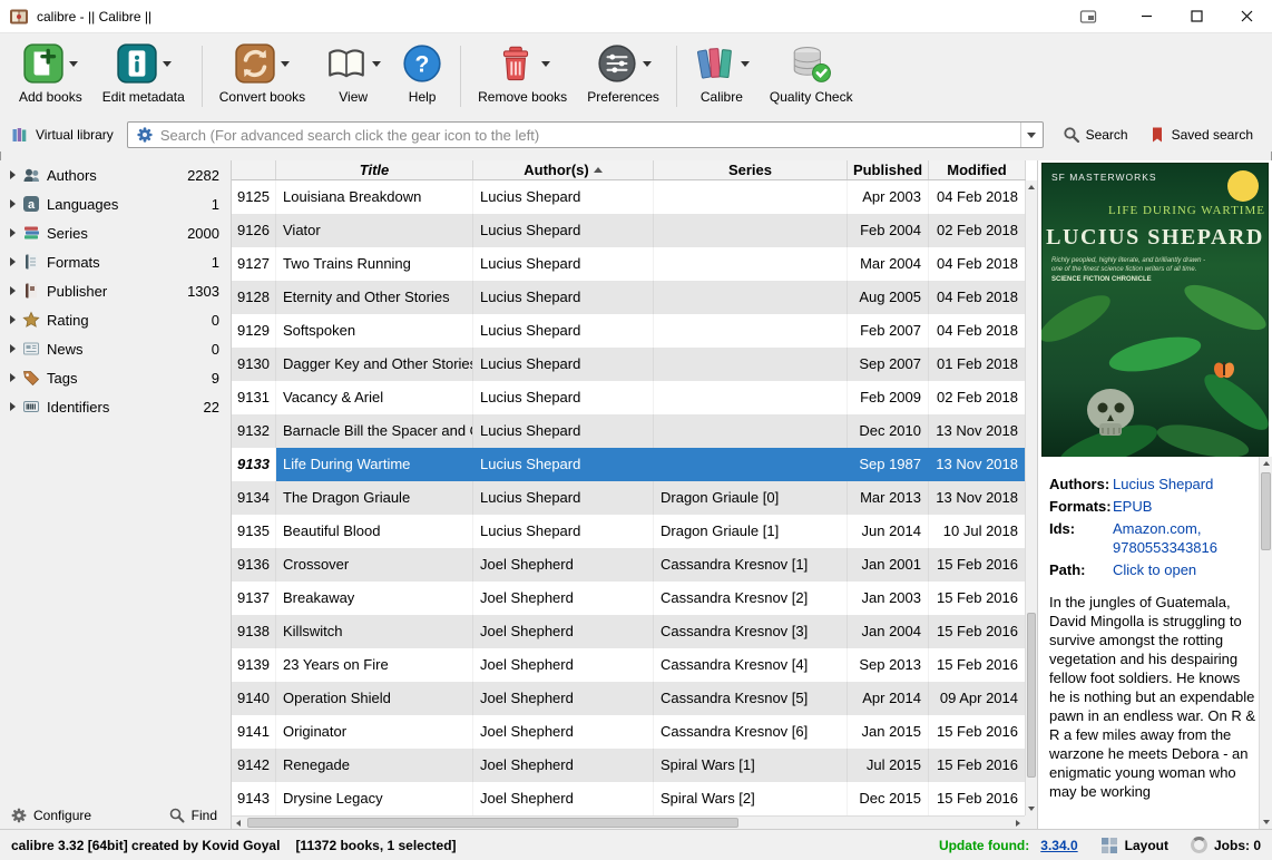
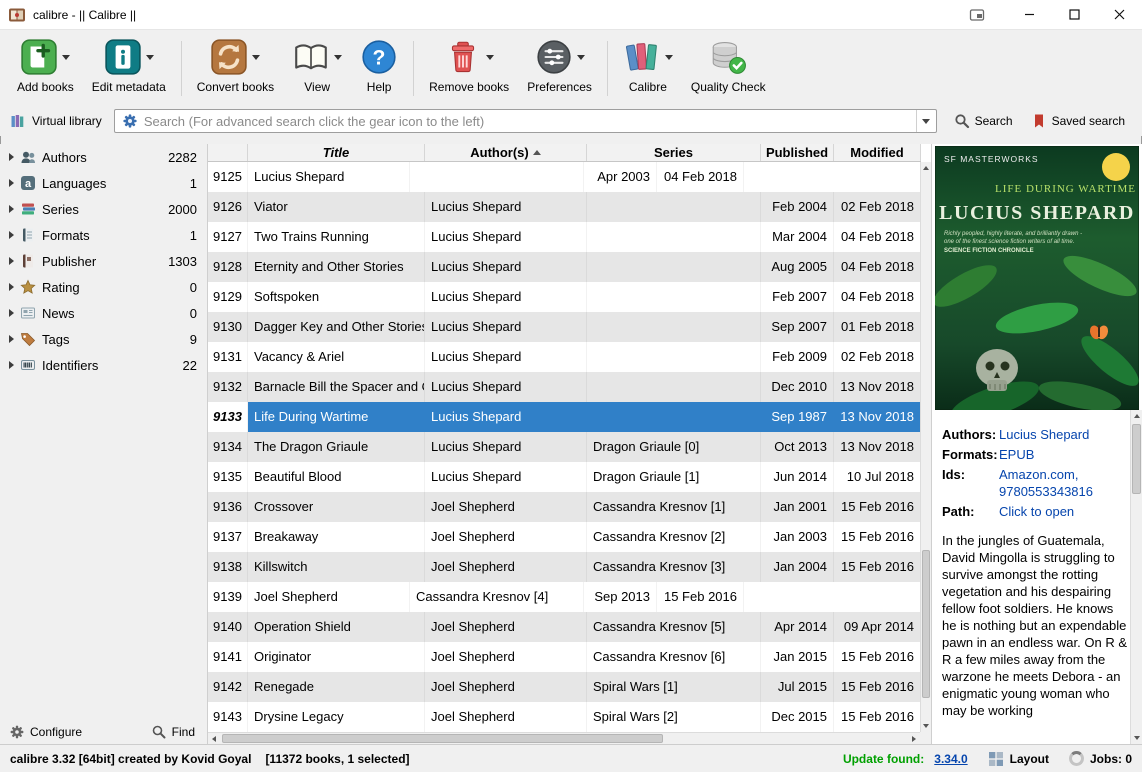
  calibre - || Calibre ||
  Add books
  Edit metadata
  Convert books
  View
  ?
  Help
  Remove books
  Preferences
  Calibre
  Quality Check
  Virtual library
  Search (For advanced search click the gear icon to the left)
  Search
  Saved search
  Authors
  2282
  a
  Languages
  1
  Series
  2000
  Formats
  1
  Publisher
  1303
  Rating
  0
  News
  0
  Tags
  9
  Identifiers
  22
  Configure
  Find
  Title
  Author(s)
  Series
  Published
  Modified
  9125
- Louisiana Breakdown
  Lucius Shepard
  Apr 2003
  04 Feb 2018
  9126
  Viator
  Lucius Shepard
  Feb 2004
  02 Feb 2018
  9127
  Two Trains Running
  Lucius Shepard
  Mar 2004
  04 Feb 2018
  9128
  Eternity and Other Stories
  Lucius Shepard
  Aug 2005
  04 Feb 2018
  9129
  Softspoken
  Lucius Shepard
  Feb 2007
  04 Feb 2018
  9130
  Dagger Key and Other Stories
  Lucius Shepard
  Sep 2007
  01 Feb 2018
  9131
  Vacancy & Ariel
  Lucius Shepard
  Feb 2009
  02 Feb 2018
  9132
  Barnacle Bill the Spacer and
  Lucius Shepard
  Dec 2010
  13 Nov 2018
  9133
  Life During Wartime
  Lucius Shepard
  Sep 1987
  13 Nov 2018
  9134
  The Dragon Griaule
  Lucius Shepard
  Dragon Griaule [0]
- Mar 2013
+ Oct 2013
  13 Nov 2018
  9135
  Beautiful Blood
  Lucius Shepard
  Dragon Griaule [1]
  Jun 2014
  10 Jul 2018
  9136
  Crossover
  Joel Shepherd
  Cassandra Kresnov [1]
  Jan 2001
  15 Feb 2016
  9137
  Breakaway
  Joel Shepherd
  Cassandra Kresnov [2]
  Jan 2003
  15 Feb 2016
  9138
  Killswitch
  Joel Shepherd
  Cassandra Kresnov [3]
  Jan 2004
  15 Feb 2016
  9139
- 23 Years on Fire
  Joel Shepherd
  Cassandra Kresnov [4]
  Sep 2013
  15 Feb 2016
  9140
  Operation Shield
  Joel Shepherd
  Cassandra Kresnov [5]
  Apr 2014
  09 Apr 2014
  9141
  Originator
  Joel Shepherd
  Cassandra Kresnov [6]
  Jan 2015
  15 Feb 2016
  9142
  Renegade
  Joel Shepherd
  Spiral Wars [1]
  Jul 2015
  15 Feb 2016
  9143
  Drysine Legacy
  Joel Shepherd
  Spiral Wars [2]
  Dec 2015
  15 Feb 2016
  SF MASTERWORKS
  LIFE DURING WARTIME
  LUCIUS SHEPARD
  Authors:
  Lucius Shepard
  Formats:
  EPUB
  Ids:
  Amazon.com,
  9780553343816
  Path:
  Click to open
  In the jungles of Guatemala, David Mingolla is struggling to survive amongst the rotting vegetation and his despairing fellow foot soldiers. He knows he is nothing but an expendable pawn in an endless war. On R & R a few miles away from the warzone he meets Debora - an enigmatic young woman who may be working
  calibre 3.32 [64bit] created by Kovid Goyal
  [11372 books, 1 selected]
  Update found:
  3.34.0
  Layout
  Jobs: 0
